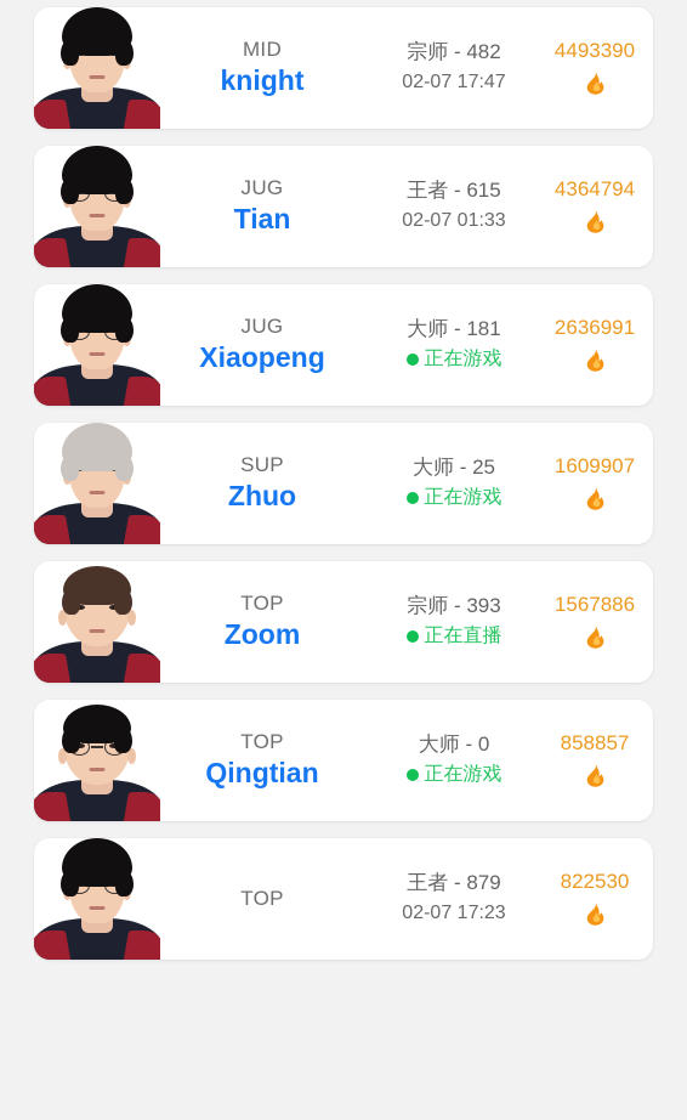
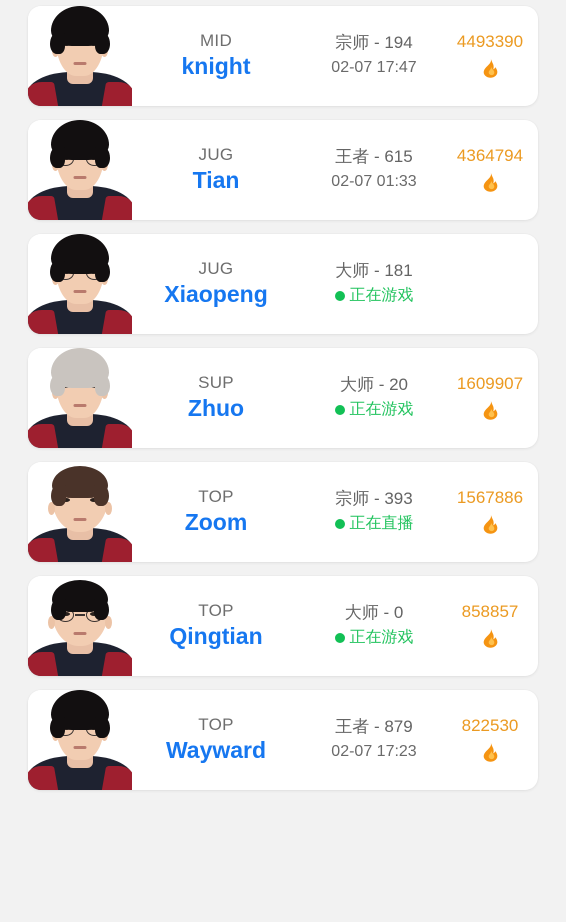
  MID
  knight
- 宗师 - 482
+ 宗师 - 194
  02-07 17:47
  4493390
  JUG
  Tian
  王者 - 615
  02-07 01:33
  4364794
  JUG
  Xiaopeng
  大师 - 181
  正在游戏
- 2636991
  SUP
  Zhuo
- 大师 - 25
+ 大师 - 20
  正在游戏
  1609907
  TOP
  Zoom
  宗师 - 393
  正在直播
  1567886
  TOP
  Qingtian
  大师 - 0
  正在游戏
  858857
  TOP
+ Wayward
  王者 - 879
  02-07 17:23
  822530
